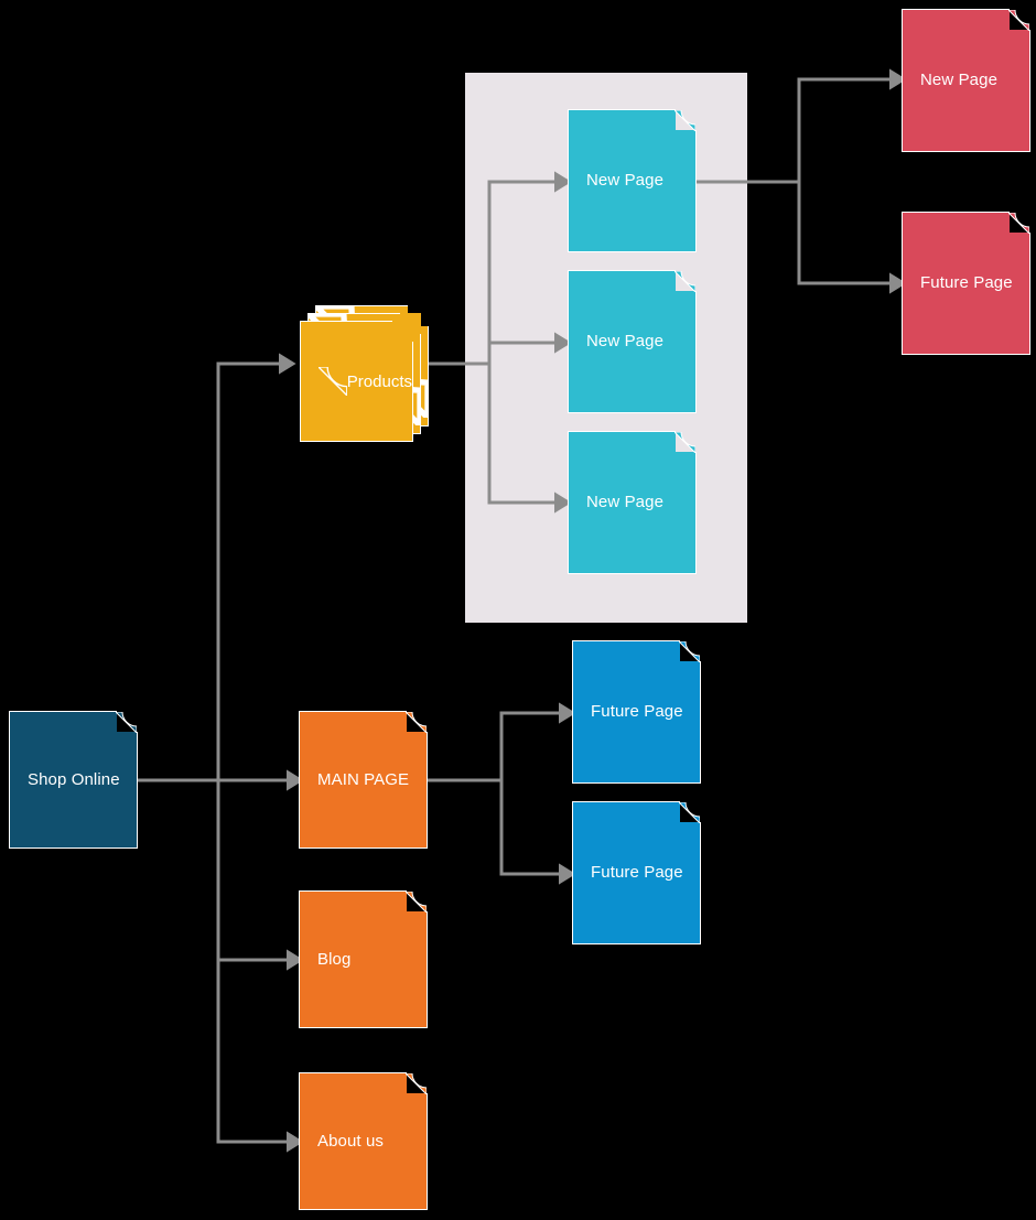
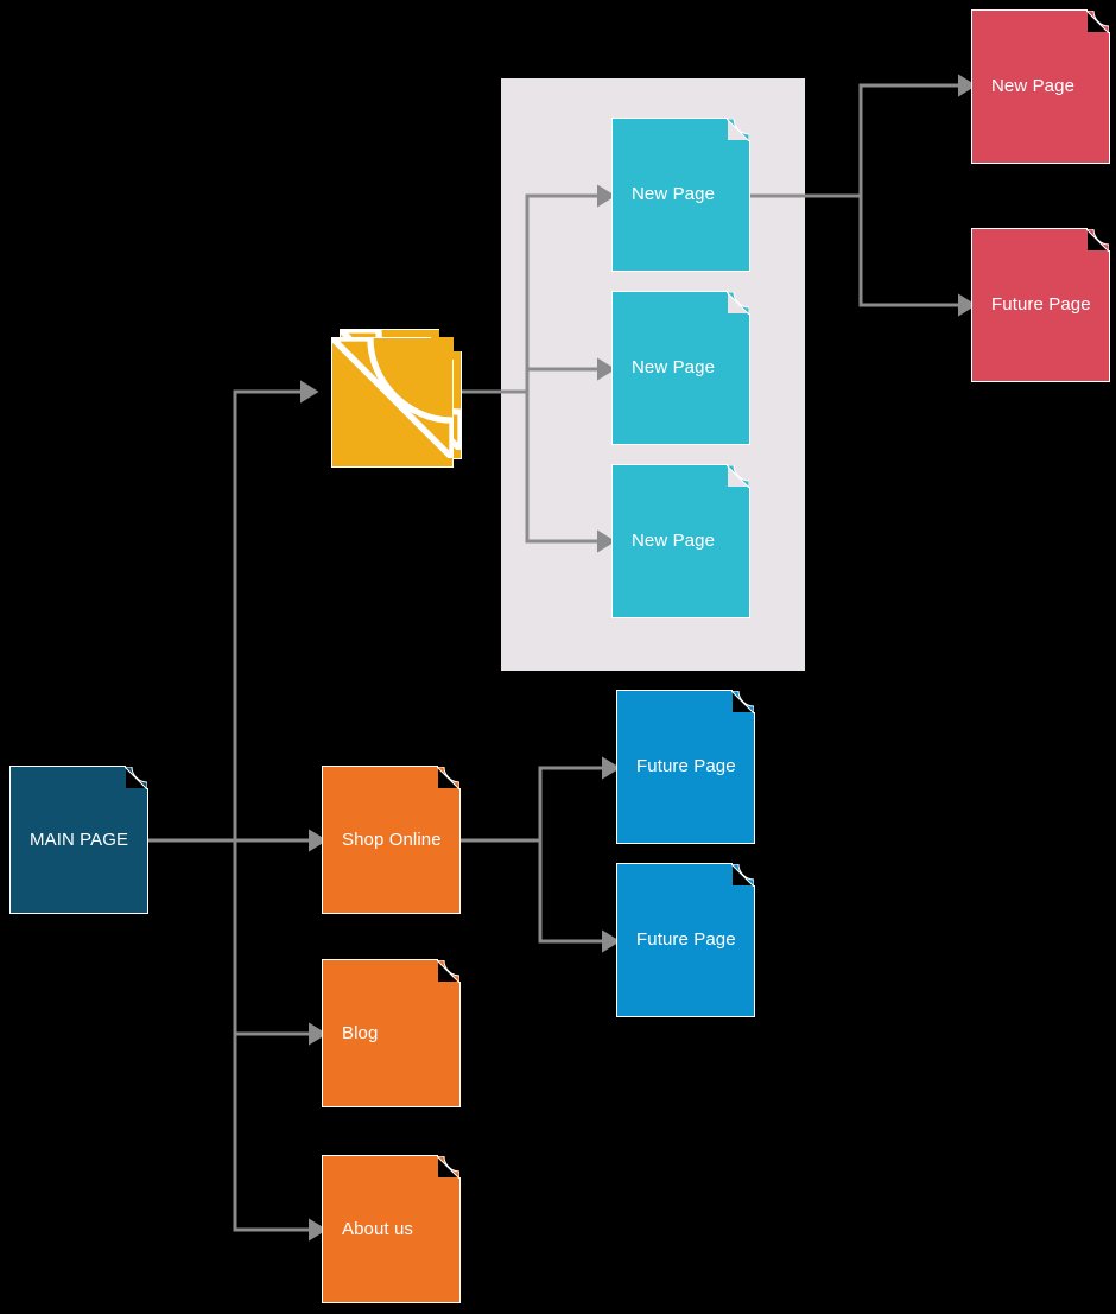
- Shop Online
+ MAIN PAGE
- Products
  New Page
  New Page
  New Page
  New Page
  Future Page
- MAIN PAGE
+ Shop Online
  Future Page
  Future Page
  Blog
  About us
